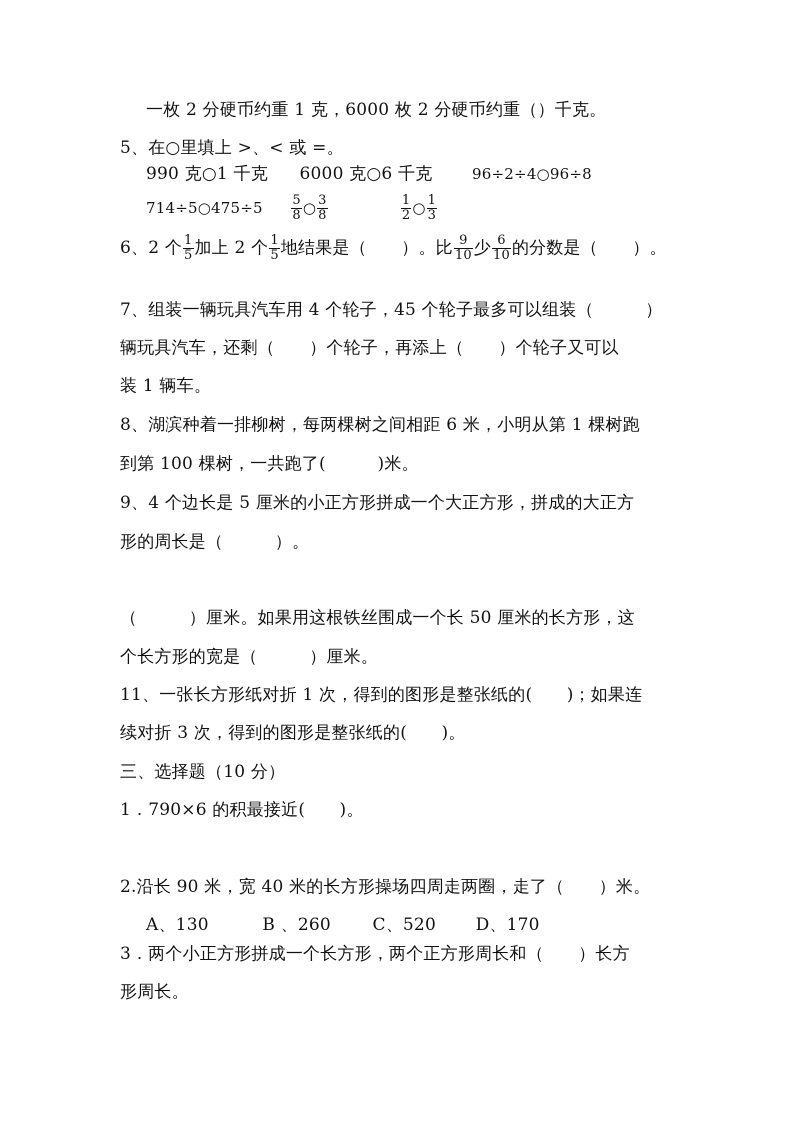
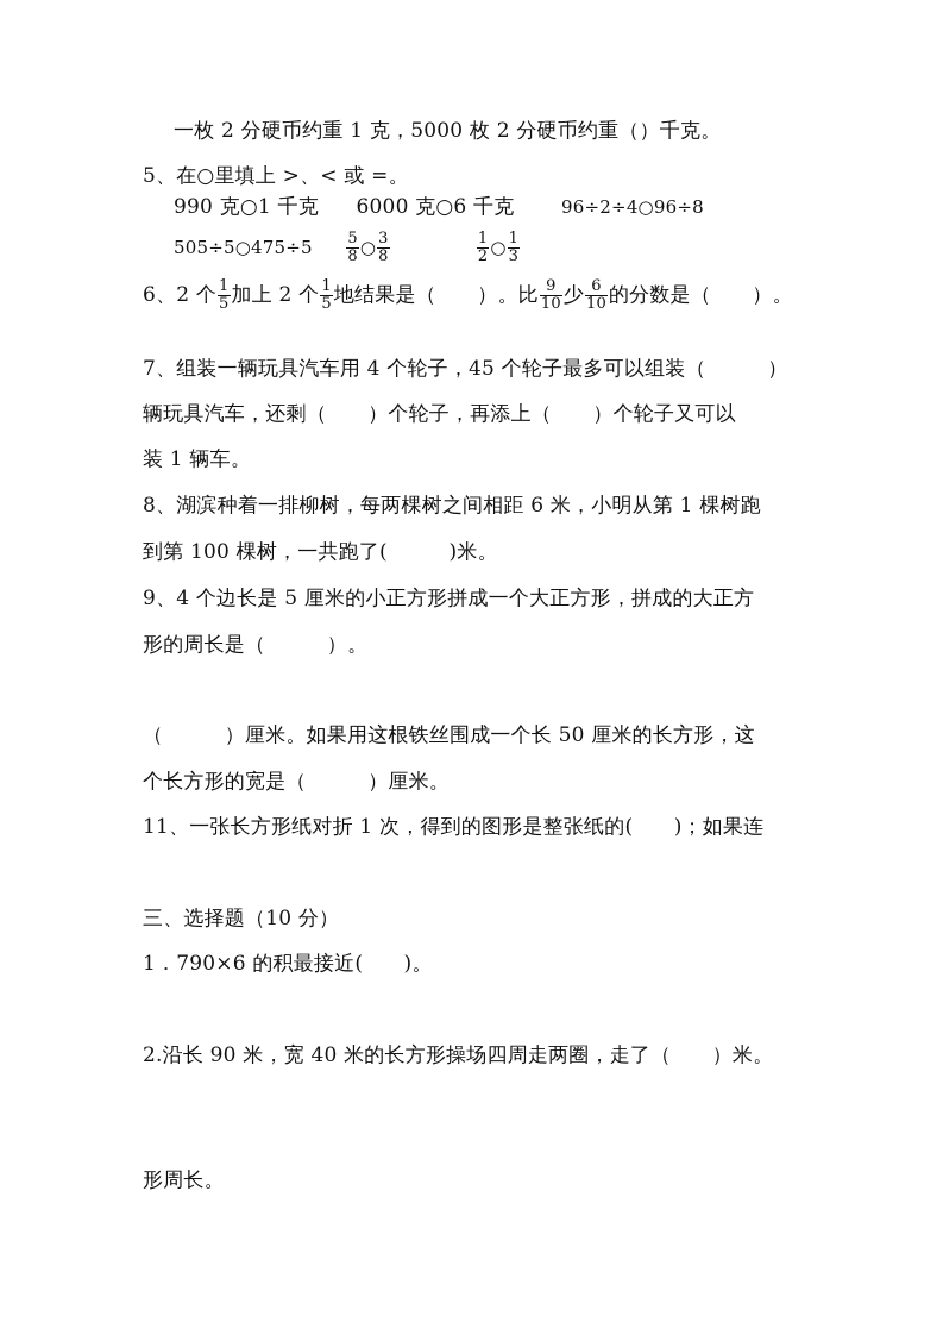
- 一枚 2 分硬币约重 1 克，6000 枚 2 分硬币约重（）千克。
+ 一枚 2 分硬币约重 1 克，5000 枚 2 分硬币约重（）千克。
  5、在○里填上 >、< 或 =。
  990 克○1 千克 6000 克○6 千克 96÷2÷4○96÷8
- 714÷5○475÷5
+ 505÷5○475÷5
  5
  8
  ○
  3
  8
  1
  2
  ○
  1
  3
  6、2 个
  1
  5
  加上 2 个
  1
  5
  地结果是（ ）。比
  9
  10
  少
  6
  10
  的分数是（ ）。
  7、组装一辆玩具汽车用 4 个轮子，45 个轮子最多可以组装（ ）
  辆玩具汽车，还剩（ ）个轮子，再添上（ ）个轮子又可以
  装 1 辆车。
  8、湖滨种着一排柳树，每两棵树之间相距 6 米，小明从第 1 棵树跑
  到第 100 棵树，一共跑了( )米。
  9、4 个边长是 5 厘米的小正方形拼成一个大正方形，拼成的大正方
  形的周长是（ ）。
  （ ）厘米。如果用这根铁丝围成一个长 50 厘米的长方形，这
  个长方形的宽是（ ）厘米。
  11、一张长方形纸对折 1 次，得到的图形是整张纸的( )；如果连
- 续对折 3 次，得到的图形是整张纸的( )。
  三、选择题（10 分）
  1．790×6 的积最接近( )。
  2.沿长 90 米，宽 40 米的长方形操场四周走两圈，走了（ ）米。
- A、130 B 、260 C、520 D、170
- 3．两个小正方形拼成一个长方形，两个正方形周长和（ ）长方
  形周长。
